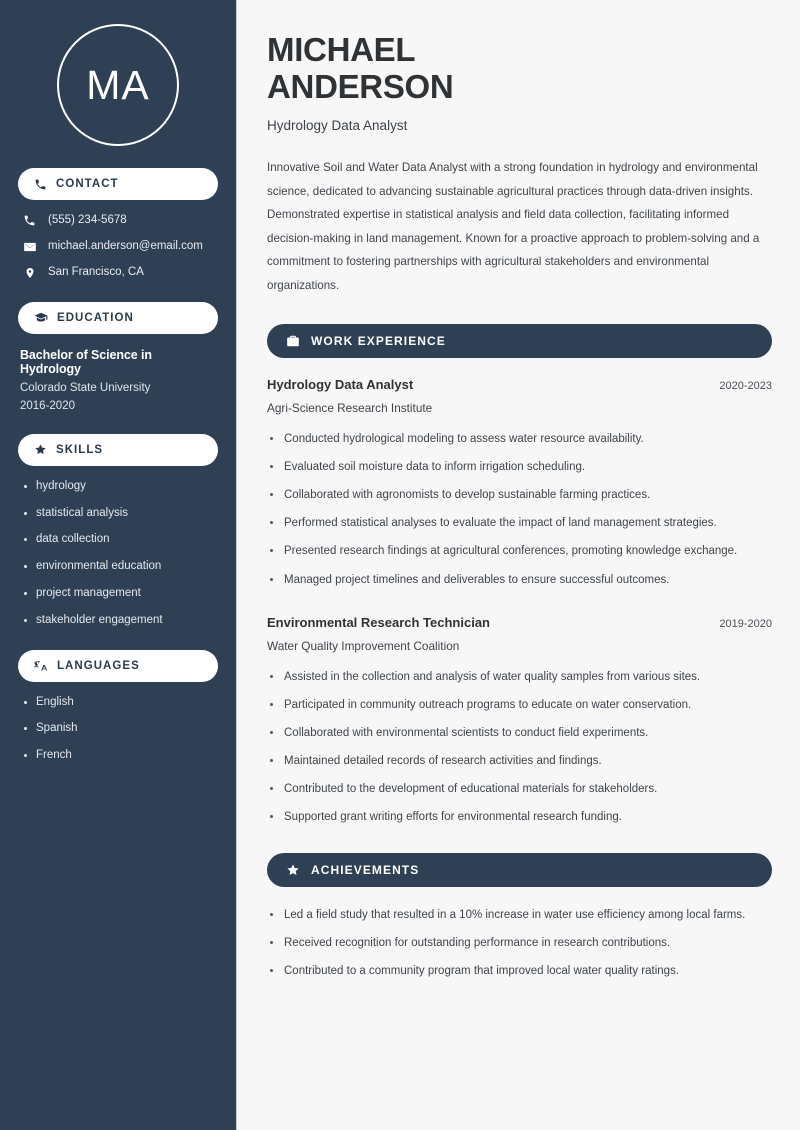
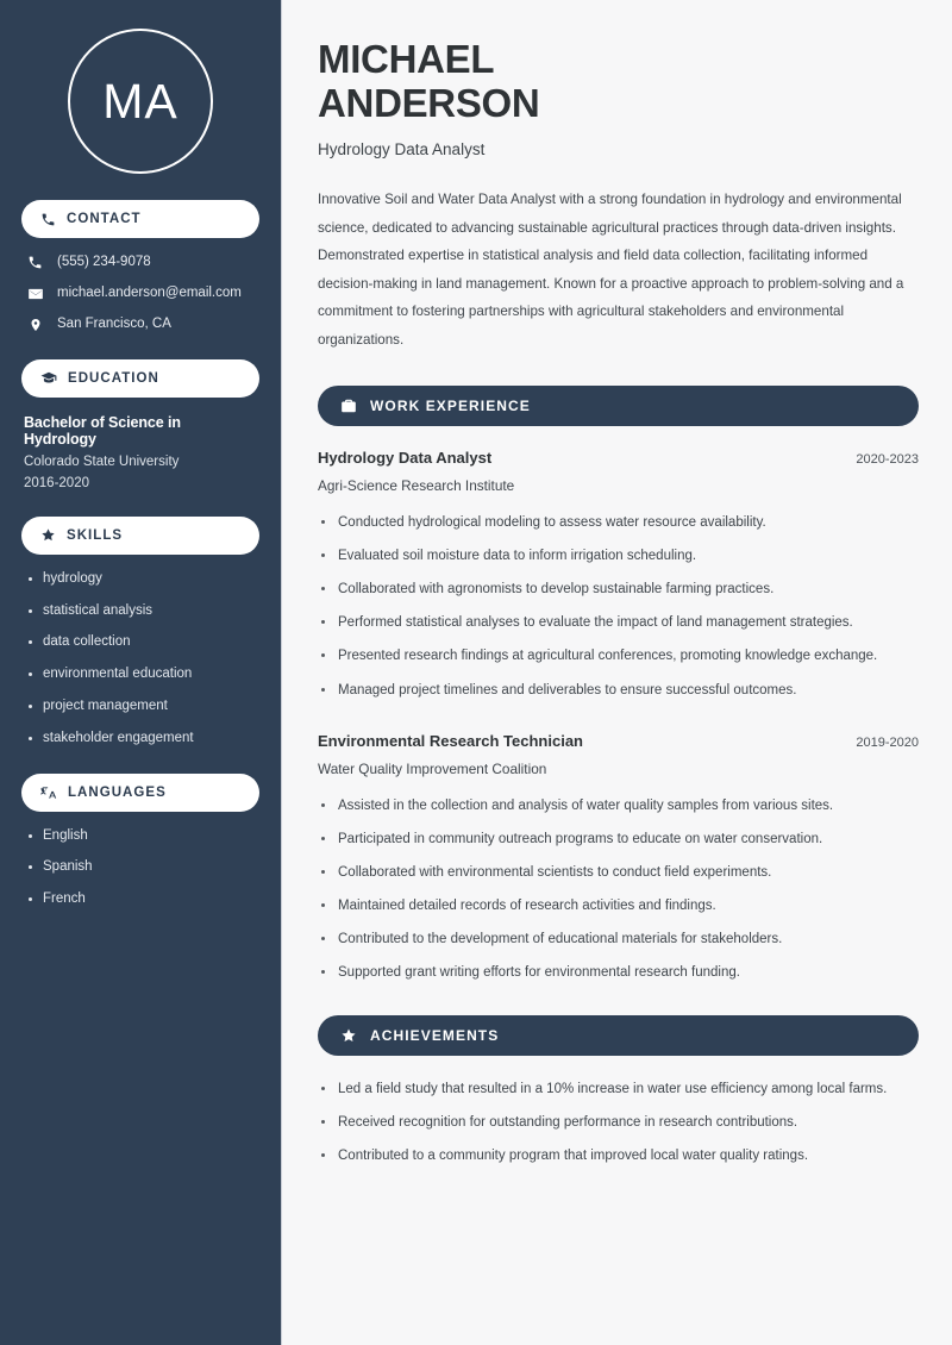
  MA
  CONTACT
- (555) 234-5678
+ (555) 234-9078
  michael.anderson@email.com
  San Francisco, CA
  EDUCATION
  Bachelor of Science in Hydrology
  Colorado State University
  2016-2020
  SKILLS
  hydrology
  statistical analysis
  data collection
  environmental education
  project management
  stakeholder engagement
  LANGUAGES
  English
  Spanish
  French
  MICHAEL
  ANDERSON
  Hydrology Data Analyst
  Innovative Soil and Water Data Analyst with a strong foundation in hydrology and environmental science, dedicated to advancing sustainable agricultural practices through data-driven insights. Demonstrated expertise in statistical analysis and field data collection, facilitating informed decision-making in land management. Known for a proactive approach to problem-solving and a commitment to fostering partnerships with agricultural stakeholders and environmental organizations.
  WORK EXPERIENCE
  Hydrology Data Analyst
  2020-2023
  Agri-Science Research Institute
  Conducted hydrological modeling to assess water resource availability.
  Evaluated soil moisture data to inform irrigation scheduling.
  Collaborated with agronomists to develop sustainable farming practices.
  Performed statistical analyses to evaluate the impact of land management strategies.
  Presented research findings at agricultural conferences, promoting knowledge exchange.
  Managed project timelines and deliverables to ensure successful outcomes.
  Environmental Research Technician
  2019-2020
  Water Quality Improvement Coalition
  Assisted in the collection and analysis of water quality samples from various sites.
  Participated in community outreach programs to educate on water conservation.
  Collaborated with environmental scientists to conduct field experiments.
  Maintained detailed records of research activities and findings.
  Contributed to the development of educational materials for stakeholders.
  Supported grant writing efforts for environmental research funding.
  ACHIEVEMENTS
  Led a field study that resulted in a 10% increase in water use efficiency among local farms.
  Received recognition for outstanding performance in research contributions.
  Contributed to a community program that improved local water quality ratings.
